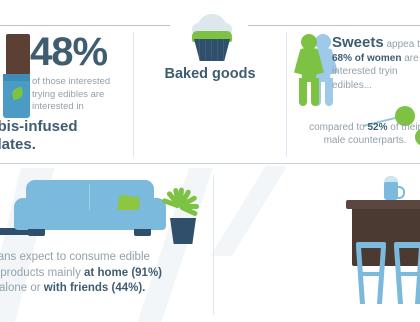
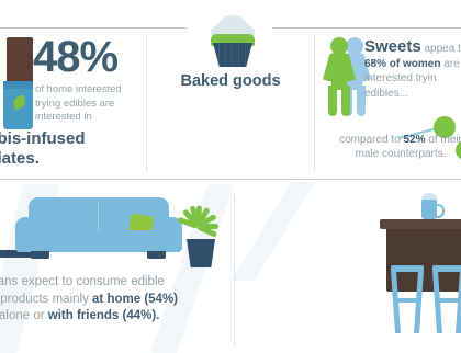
  48%
- of those interested trying edibles are interested in
+ of home interested trying edibles are interested in
  bis-infused
  Baked goods
  Sweets appea t 68% of women are interested tryin edibles...
  compared to 52% of their male counterparts.
  ans expect to consume edible
- products mainly at home (91%)
+ products mainly at home (54%)
  alone or with friends (44%).
